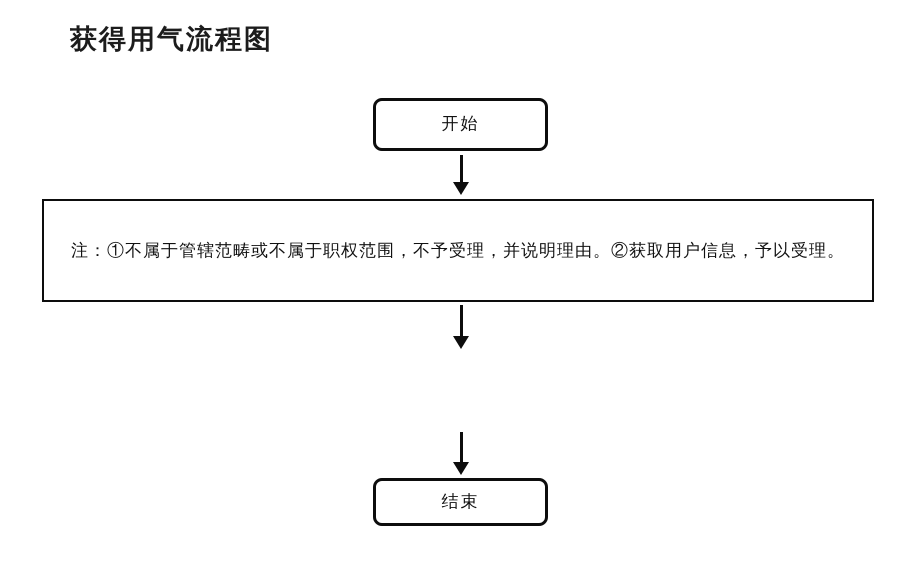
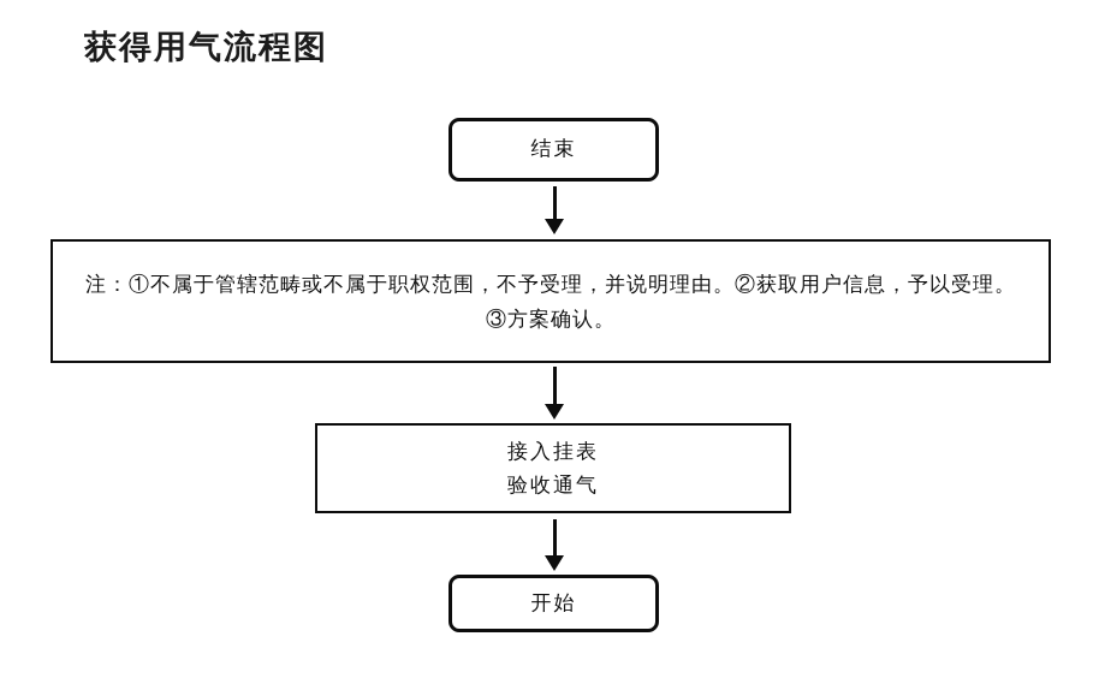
  获得用气流程图
- 开始
+ 结束
  注：①不属于管辖范畴或不属于职权范围，不予受理，并说明理由。②获取用户信息，予以受理。
+ ③方案确认。
+ 接入挂表
+ 验收通气
- 结束
+ 开始
